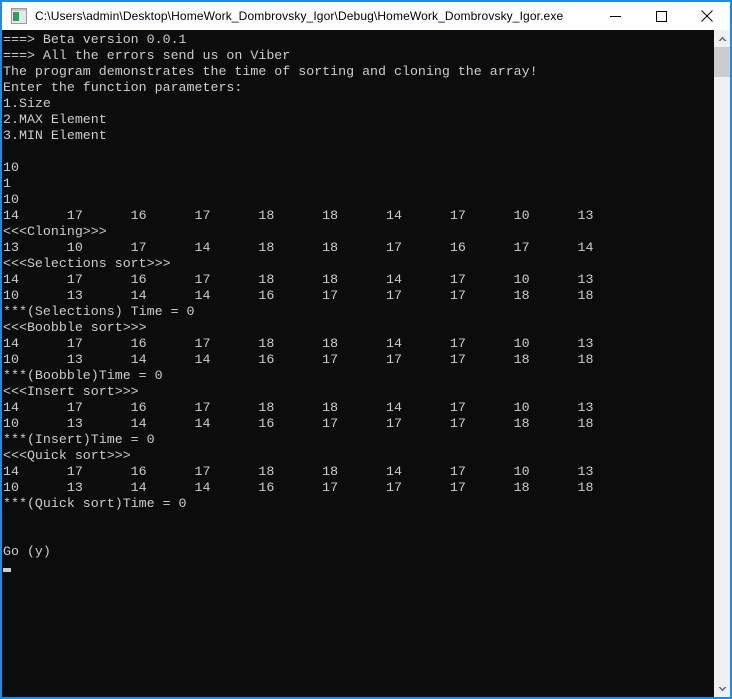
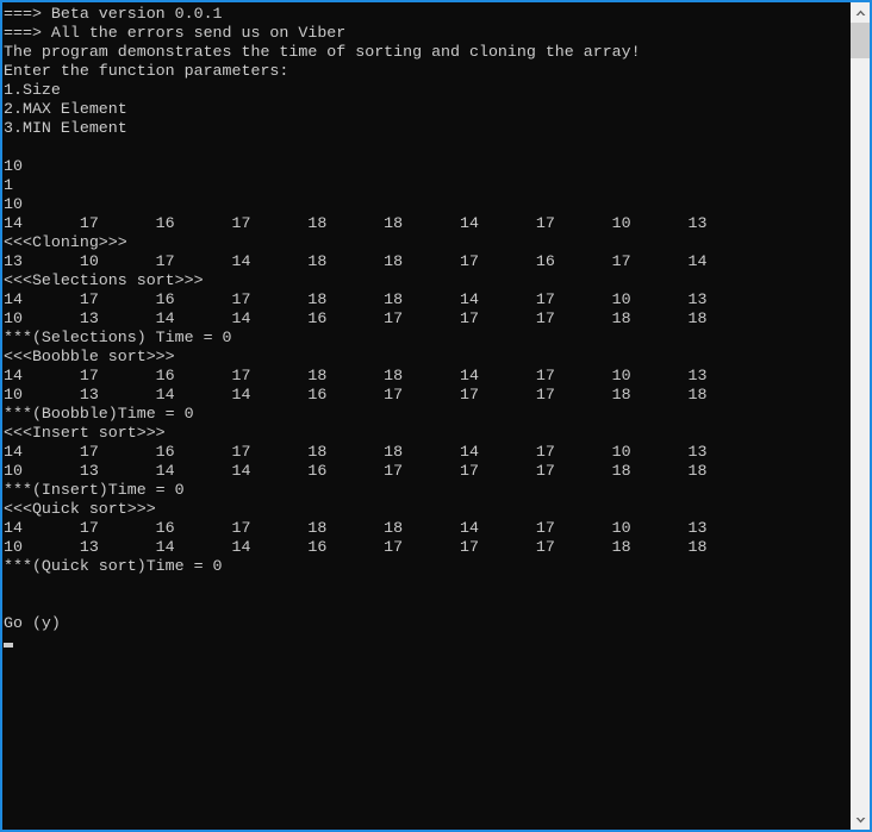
- C:\Users\admin\Desktop\HomeWork_Dombrovsky_Igor\Debug\HomeWork_Dombrovsky_Igor.exe
  ===> Beta version 0.0.1
  ===> All the errors send us on Viber
  The program demonstrates the time of sorting and cloning the array!
  Enter the function parameters:
  1.Size
  2.MAX Element
  3.MIN Element
  10
  1
  10
  14 17 16 17 18 18 14 17 10 13
  <<<Cloning>>>
  13 10 17 14 18 18 17 16 17 14
  <<<Selections sort>>>
  14 17 16 17 18 18 14 17 10 13
  10 13 14 14 16 17 17 17 18 18
  ***(Selections) Time = 0
  <<<Boobble sort>>>
  14 17 16 17 18 18 14 17 10 13
  10 13 14 14 16 17 17 17 18 18
  ***(Boobble)Time = 0
  <<<Insert sort>>>
  14 17 16 17 18 18 14 17 10 13
  10 13 14 14 16 17 17 17 18 18
  ***(Insert)Time = 0
  <<<Quick sort>>>
  14 17 16 17 18 18 14 17 10 13
  10 13 14 14 16 17 17 17 18 18
  ***(Quick sort)Time = 0
  Go (y)
